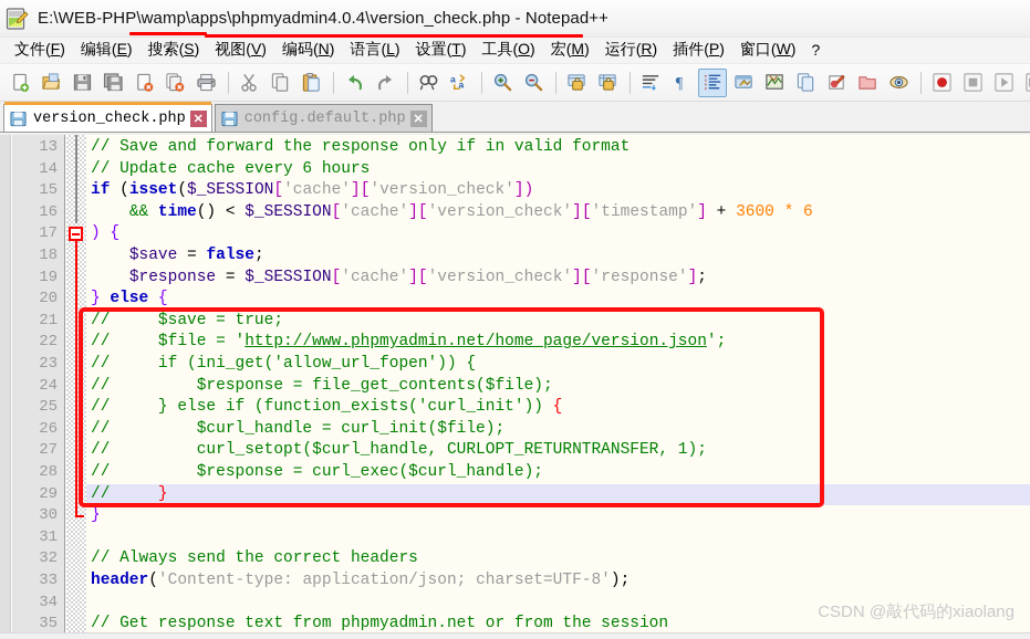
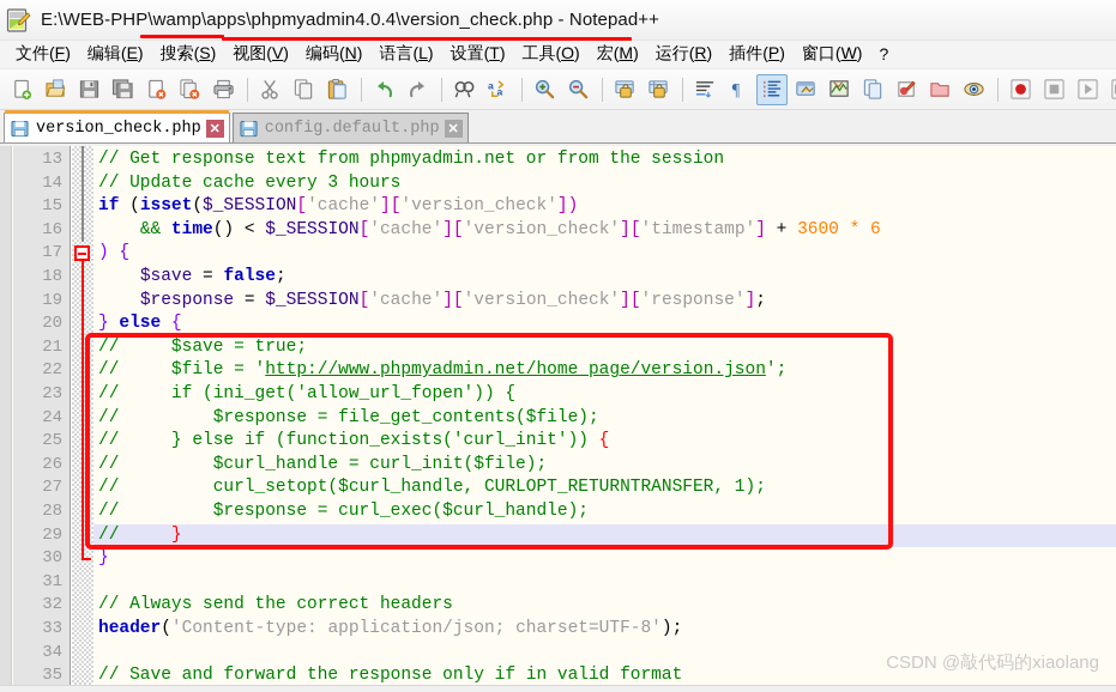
  E:\WEB-PHP\wamp\apps\phpmyadmin4.0.4\version_check.php - Notepad++
  文件(F)
  编辑(E)
  搜索(S)
  视图(V)
  编码(N)
  语言(L)
  设置(T)
  工具(O)
  宏(M)
  运行(R)
  插件(P)
  窗口(W)
  ?
  a
  a
  ¶
  version_check.php
  ✕
  config.default.php
  ✕
  13
  14
  15
  16
  17
  18
  19
  20
  21
  22
  23
  24
  25
  26
  27
  28
  29
  30
  31
  32
  33
  34
  35
- // Save and forward the response only if in valid format
+ // Get response text from phpmyadmin.net or from the session
- // Update cache every 6 hours
+ // Update cache every 3 hours
  if (isset($_SESSION['cache']['version_check'])
  && time() < $_SESSION['cache']['version_check']['timestamp'] + 3600 * 6
  ) {
  $save = false;
  $response = $_SESSION['cache']['version_check']['response'];
  } else {
  // $save = true;
  // $file = 'http://www.phpmyadmin.net/home_page/version.json';
  // if (ini_get('allow_url_fopen')) {
  // $response = file_get_contents($file);
  // } else if (function_exists('curl_init')) {
  // $curl_handle = curl_init($file);
  // curl_setopt($curl_handle, CURLOPT_RETURNTRANSFER, 1);
  // $response = curl_exec($curl_handle);
  // }
  }
  // Always send the correct headers
  header('Content-type: application/json; charset=UTF-8');
- // Get response text from phpmyadmin.net or from the session
+ // Save and forward the response only if in valid format
  CSDN @敲代码的xiaolang
